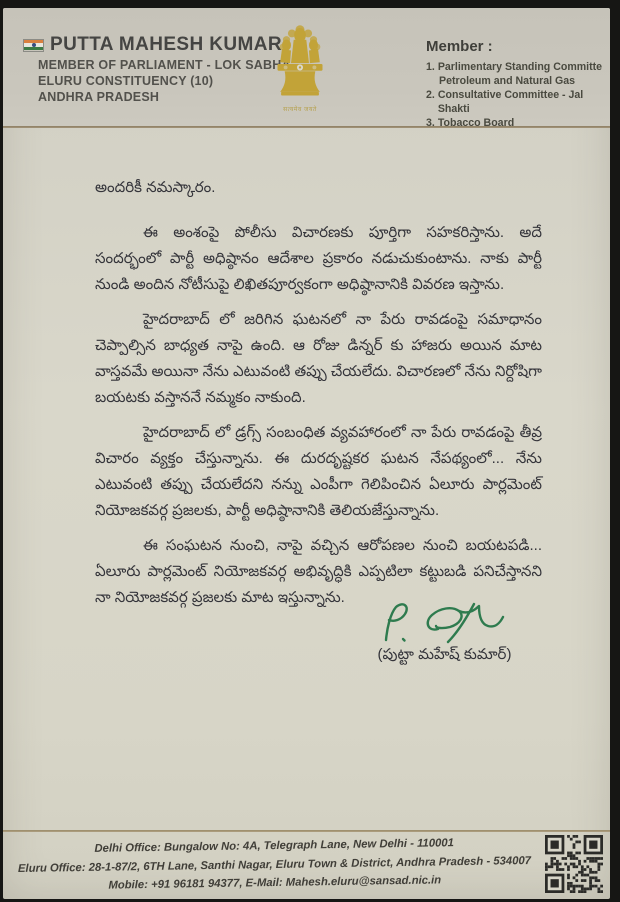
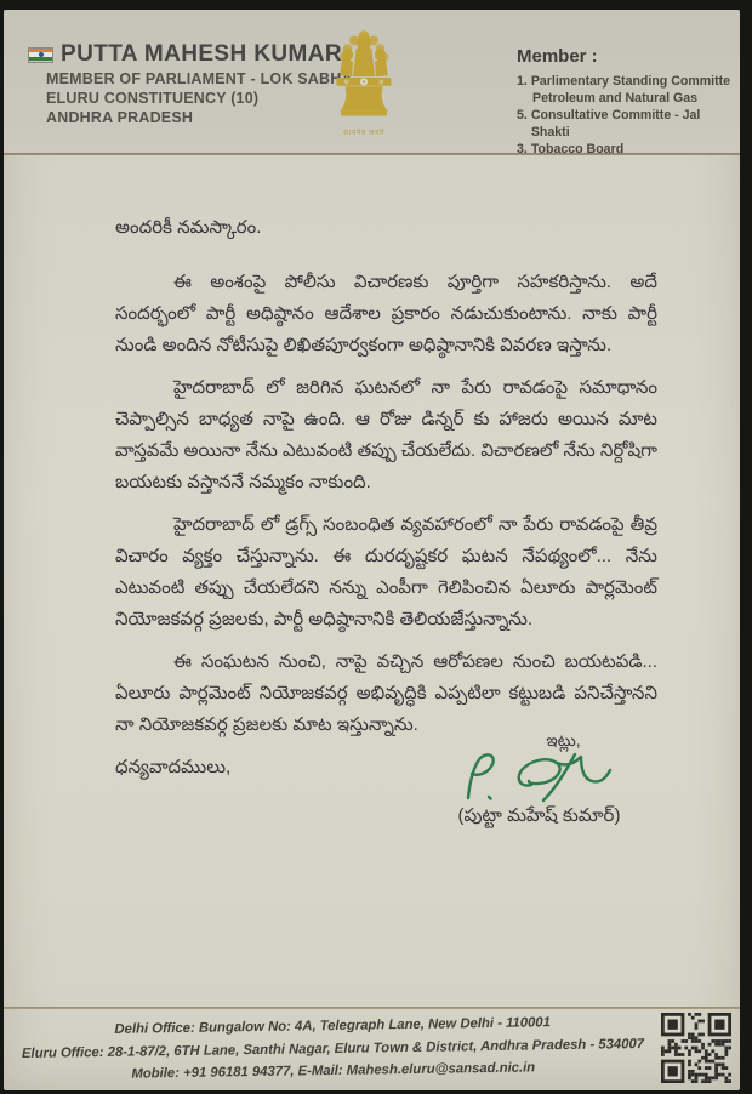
  PUTTA MAHESH KUMAR
  MEMBER OF PARLIAMENT - LOK SABH
  ELURU CONSTITUENCY (10)
  ANDHRA PRADESH
  Member :
  1.
  Parlimentary Standing Committe
  Petroleum and Natural Gas
- 2.
+ 5.
- Consultative Committee - Jal Shakti
+ Consultative Committe - Jal Shakti
  3.
  Tobacco Board
  అందరికీ నమస్కారం.
  ఈ అంశంపై పోలీసు విచారణకు పూర్తిగా సహకరిస్తాను. అదే సందర్భంలో పార్టీ అధిష్ఠానం ఆదేశాల ప్రకారం నడుచుకుంటాను. నాకు పార్టీ నుండి అందిన నోటీసుపై లిఖితపూర్వకంగా అధిష్ఠానానికి వివరణ ఇస్తాను.
  హైదరాబాద్ లో జరిగిన ఘటనలో నా పేరు రావడంపై సమాధానం చెప్పాల్సిన బాధ్యత నాపై ఉంది. ఆ రోజు డిన్నర్ కు హాజరు అయిన మాట వాస్తవమే అయినా నేను ఎటువంటి తప్పు చేయలేదు. విచారణలో నేను నిర్దోషిగా బయటకు వస్తాననే నమ్మకం నాకుంది.
  హైదరాబాద్ లో డ్రగ్స్ సంబంధిత వ్యవహారంలో నా పేరు రావడంపై తీవ్ర విచారం వ్యక్తం చేస్తున్నాను. ఈ దురదృష్టకర ఘటన నేపథ్యంలో... నేను ఎటువంటి తప్పు చేయలేదని నన్ను ఎంపీగా గెలిపించిన ఏలూరు పార్లమెంట్ నియోజకవర్గ ప్రజలకు, పార్టీ అధిష్ఠానానికి తెలియజేస్తున్నాను.
  ఈ సంఘటన నుంచి, నాపై వచ్చిన ఆరోపణల నుంచి బయటపడి... ఏలూరు పార్లమెంట్ నియోజకవర్గ అభివృద్ధికి ఎప్పటిలా కట్టుబడి పనిచేస్తానని నా నియోజకవర్గ ప్రజలకు మాట ఇస్తున్నాను.
+ ధన్యవాదములు,
+ ఇట్లు,
  (పుట్టా మహేష్ కుమార్)
  Delhi Office: Bungalow No: 4A, Telegraph Lane, New Delhi - 110001
  Eluru Office: 28-1-87/2, 6TH Lane, Santhi Nagar, Eluru Town & District, Andhra Pradesh - 534007
  Mobile: +91 96181 94377, E-Mail: Mahesh.eluru@sansad.nic.in
